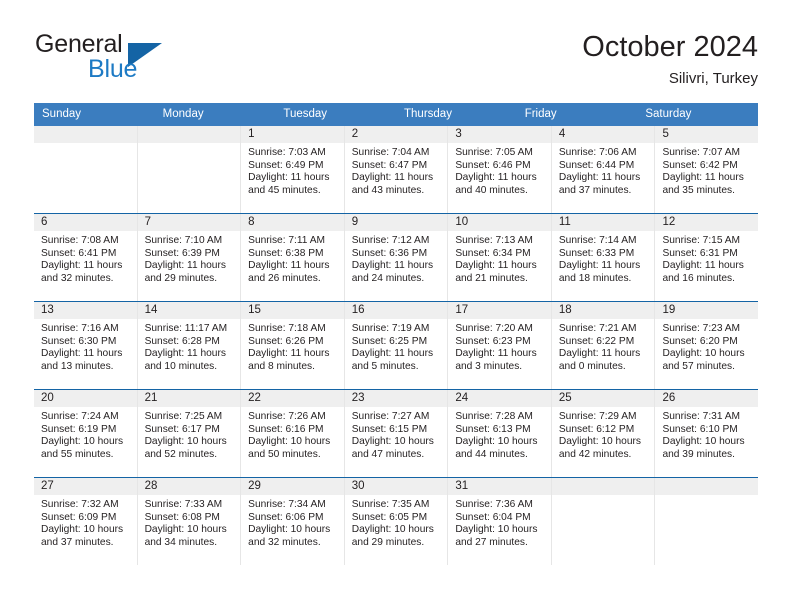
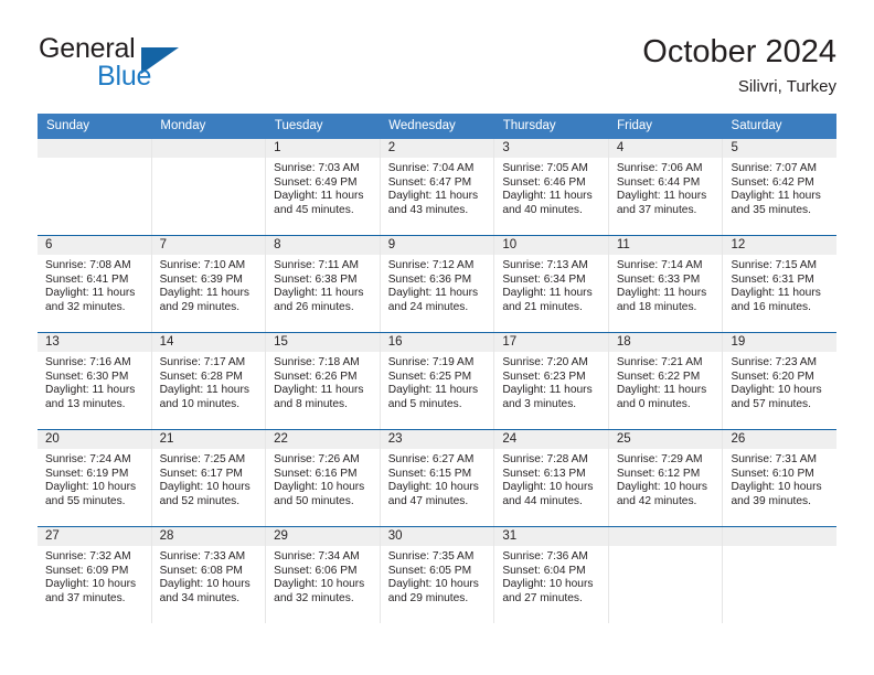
  General
  Blue
  October 2024
  Silivri, Turkey
  Sunday
  Monday
  Tuesday
+ Wednesday
  Thursday
  Friday
  Saturday
  1
  Sunrise: 7:03 AM
  Sunset: 6:49 PM
  Daylight: 11 hours
  and 45 minutes.
  2
  Sunrise: 7:04 AM
  Sunset: 6:47 PM
  Daylight: 11 hours
  and 43 minutes.
  3
  Sunrise: 7:05 AM
  Sunset: 6:46 PM
  Daylight: 11 hours
  and 40 minutes.
  4
  Sunrise: 7:06 AM
  Sunset: 6:44 PM
  Daylight: 11 hours
  and 37 minutes.
  5
  Sunrise: 7:07 AM
  Sunset: 6:42 PM
  Daylight: 11 hours
  and 35 minutes.
  6
  Sunrise: 7:08 AM
  Sunset: 6:41 PM
  Daylight: 11 hours
  and 32 minutes.
  7
  Sunrise: 7:10 AM
  Sunset: 6:39 PM
  Daylight: 11 hours
  and 29 minutes.
  8
  Sunrise: 7:11 AM
  Sunset: 6:38 PM
  Daylight: 11 hours
  and 26 minutes.
  9
  Sunrise: 7:12 AM
  Sunset: 6:36 PM
  Daylight: 11 hours
  and 24 minutes.
  10
  Sunrise: 7:13 AM
  Sunset: 6:34 PM
  Daylight: 11 hours
  and 21 minutes.
  11
  Sunrise: 7:14 AM
  Sunset: 6:33 PM
  Daylight: 11 hours
  and 18 minutes.
  12
  Sunrise: 7:15 AM
  Sunset: 6:31 PM
  Daylight: 11 hours
  and 16 minutes.
  13
  Sunrise: 7:16 AM
  Sunset: 6:30 PM
  Daylight: 11 hours
  and 13 minutes.
  14
- Sunrise: 11:17 AM
+ Sunrise: 7:17 AM
  Sunset: 6:28 PM
  Daylight: 11 hours
  and 10 minutes.
  15
  Sunrise: 7:18 AM
  Sunset: 6:26 PM
  Daylight: 11 hours
  and 8 minutes.
  16
  Sunrise: 7:19 AM
  Sunset: 6:25 PM
  Daylight: 11 hours
  and 5 minutes.
  17
  Sunrise: 7:20 AM
  Sunset: 6:23 PM
  Daylight: 11 hours
  and 3 minutes.
  18
  Sunrise: 7:21 AM
  Sunset: 6:22 PM
  Daylight: 11 hours
  and 0 minutes.
  19
  Sunrise: 7:23 AM
  Sunset: 6:20 PM
  Daylight: 10 hours
  and 57 minutes.
  20
  Sunrise: 7:24 AM
  Sunset: 6:19 PM
  Daylight: 10 hours
  and 55 minutes.
  21
  Sunrise: 7:25 AM
  Sunset: 6:17 PM
  Daylight: 10 hours
  and 52 minutes.
  22
  Sunrise: 7:26 AM
  Sunset: 6:16 PM
  Daylight: 10 hours
  and 50 minutes.
  23
- Sunrise: 7:27 AM
+ Sunrise: 6:27 AM
  Sunset: 6:15 PM
  Daylight: 10 hours
  and 47 minutes.
  24
  Sunrise: 7:28 AM
  Sunset: 6:13 PM
  Daylight: 10 hours
  and 44 minutes.
  25
  Sunrise: 7:29 AM
  Sunset: 6:12 PM
  Daylight: 10 hours
  and 42 minutes.
  26
  Sunrise: 7:31 AM
  Sunset: 6:10 PM
  Daylight: 10 hours
  and 39 minutes.
  27
  Sunrise: 7:32 AM
  Sunset: 6:09 PM
  Daylight: 10 hours
  and 37 minutes.
  28
  Sunrise: 7:33 AM
  Sunset: 6:08 PM
  Daylight: 10 hours
  and 34 minutes.
  29
  Sunrise: 7:34 AM
  Sunset: 6:06 PM
  Daylight: 10 hours
  and 32 minutes.
  30
  Sunrise: 7:35 AM
  Sunset: 6:05 PM
  Daylight: 10 hours
  and 29 minutes.
  31
  Sunrise: 7:36 AM
  Sunset: 6:04 PM
  Daylight: 10 hours
  and 27 minutes.
